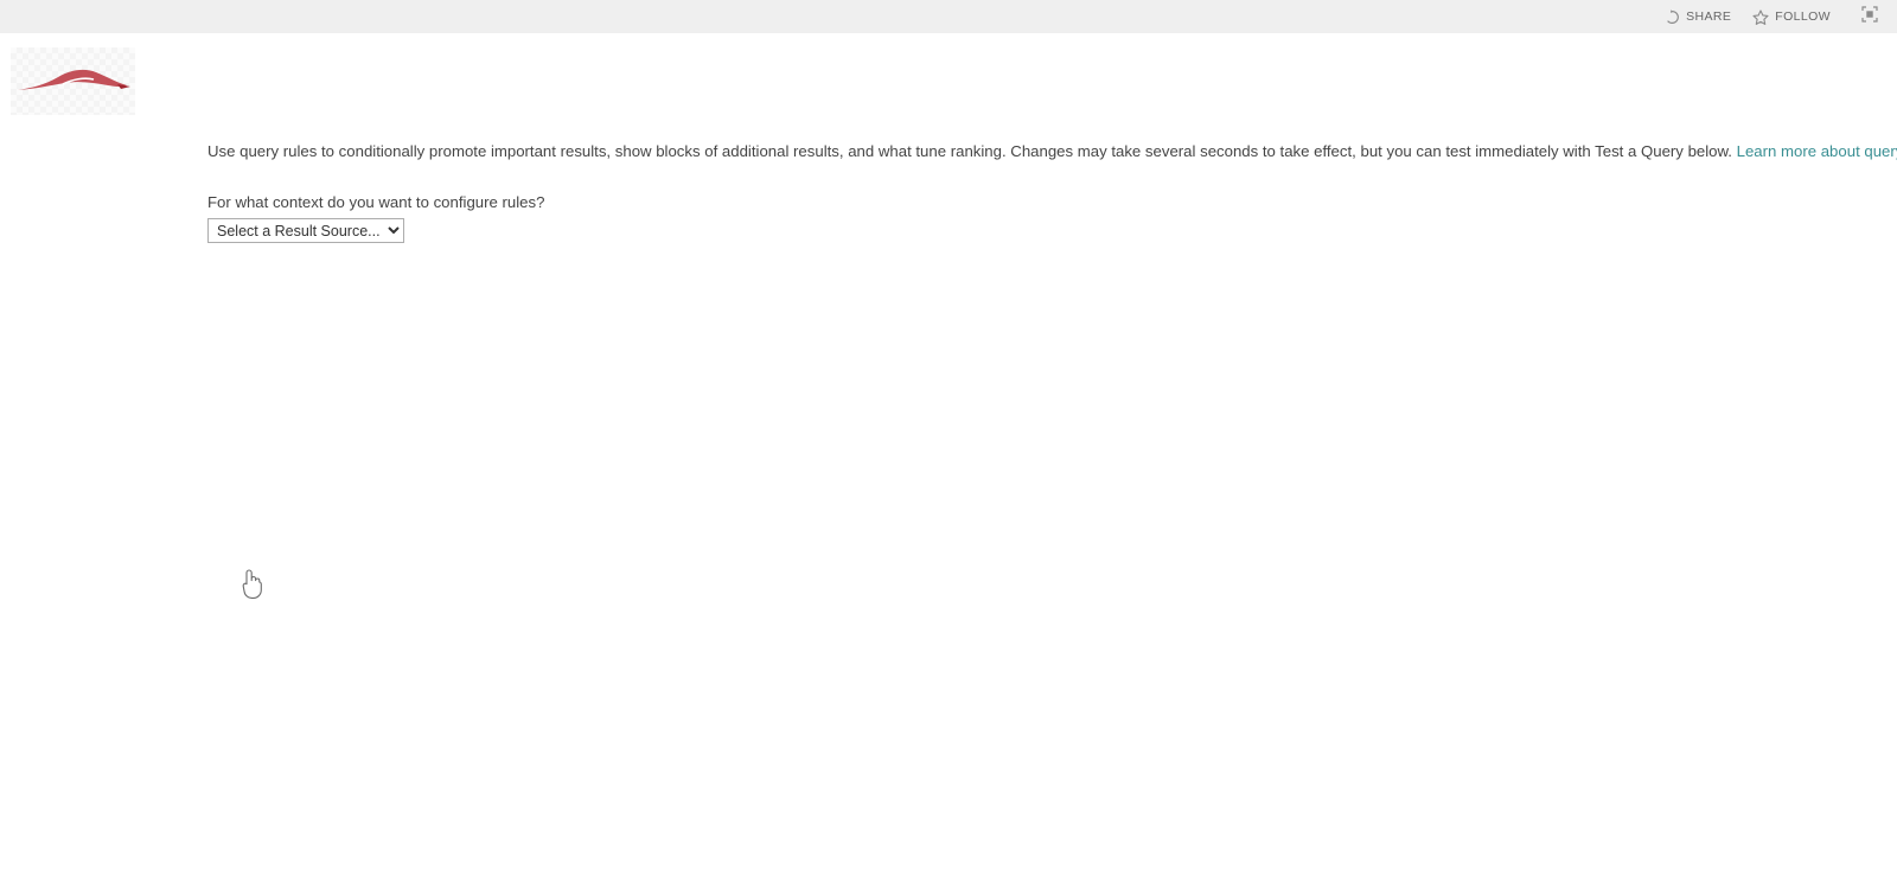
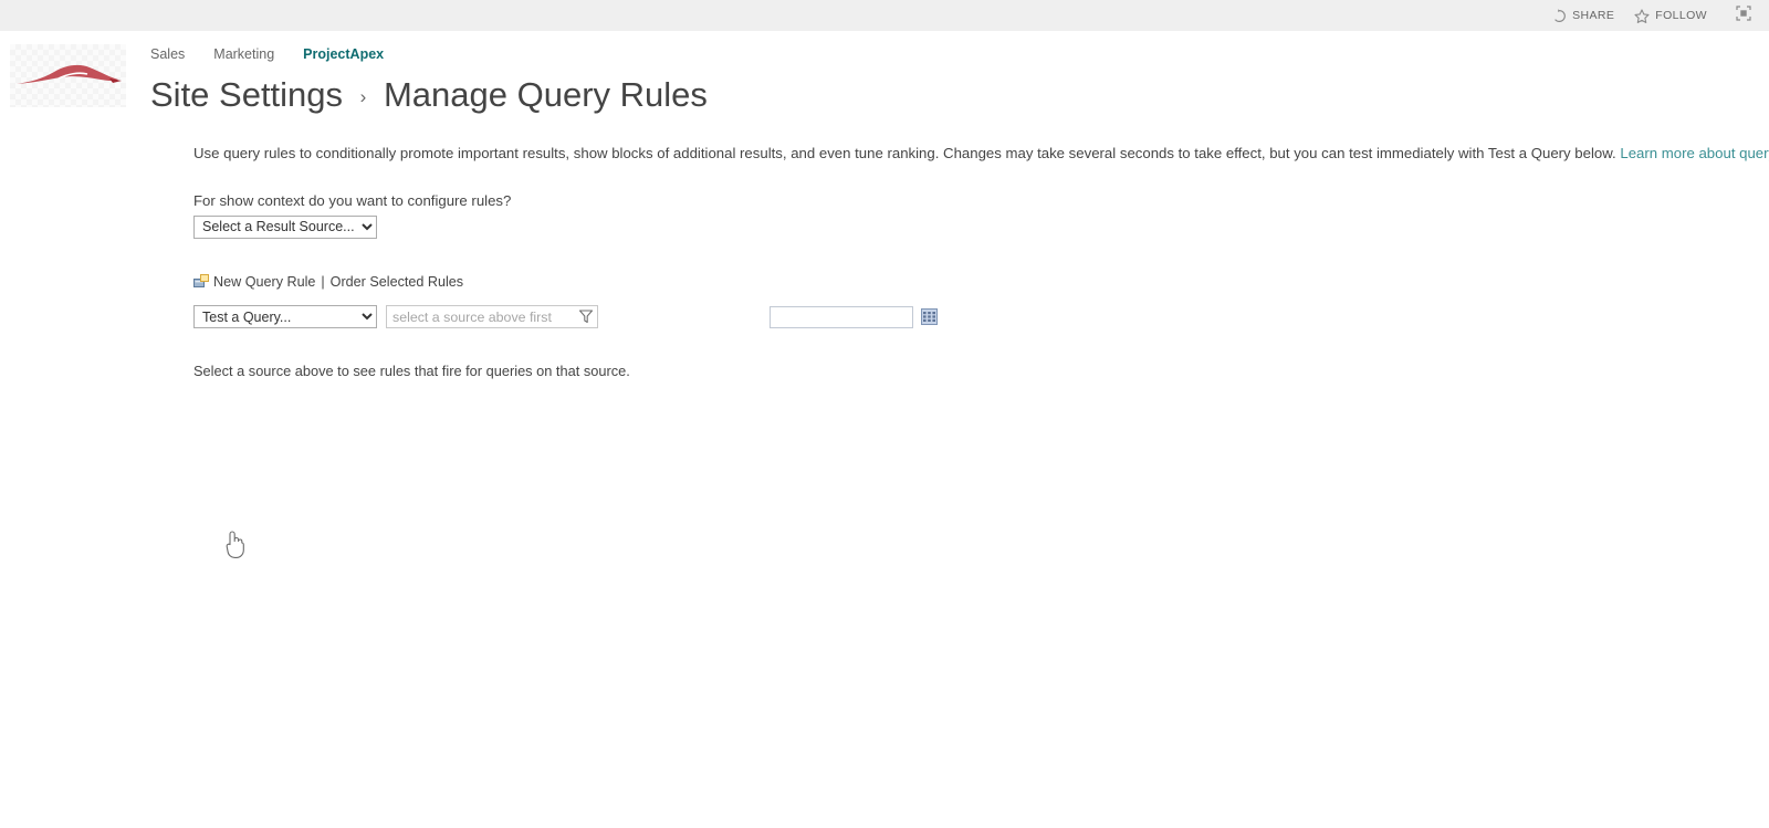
  SHARE
  FOLLOW
+ Sales
+ Marketing
+ ProjectApex
+ Site Settings › Manage Query Rules
- Use query rules to conditionally promote important results, show blocks of additional results, and what tune ranking. Changes may take several seconds to take effect, but you can test immediately with Test a Query below. Learn more about quer
+ Use query rules to conditionally promote important results, show blocks of additional results, and even tune ranking. Changes may take several seconds to take effect, but you can test immediately with Test a Query below. Learn more about quer
- For what context do you want to configure rules?
+ For show context do you want to configure rules?
  Select a Result Source...
+ New Query Rule
+ |
+ Order Selected Rules
+ Test a Query...
+ select a source above first
+ Select a source above to see rules that fire for queries on that source.
